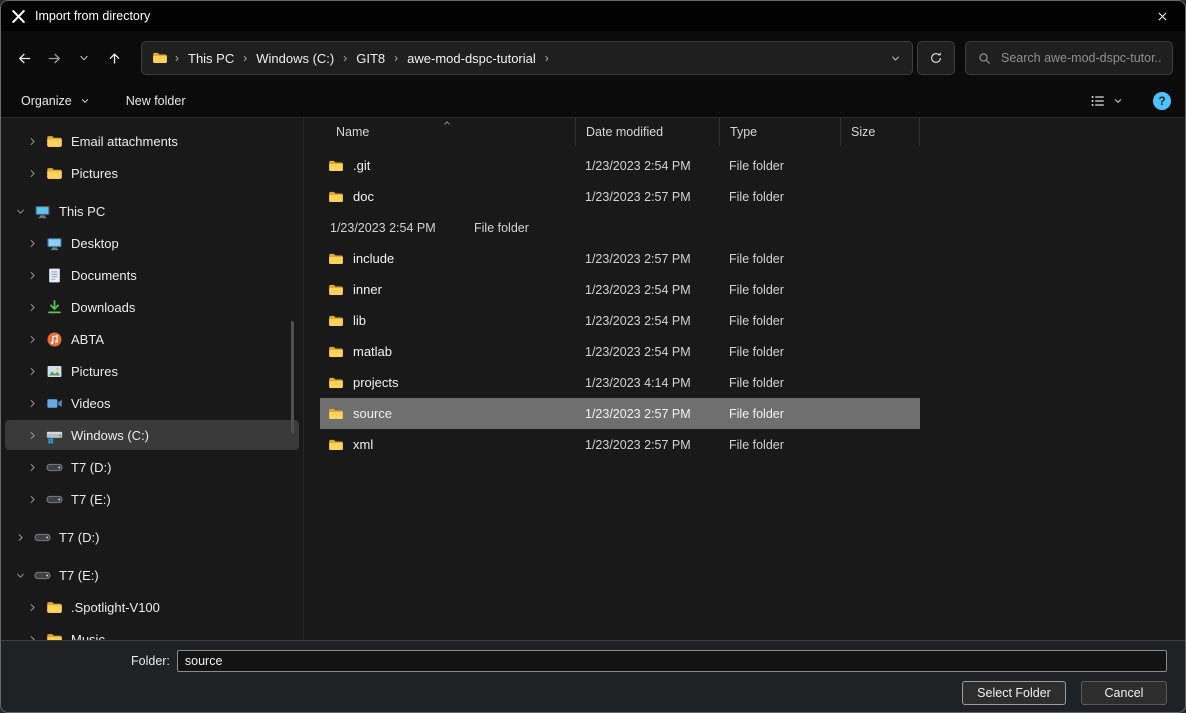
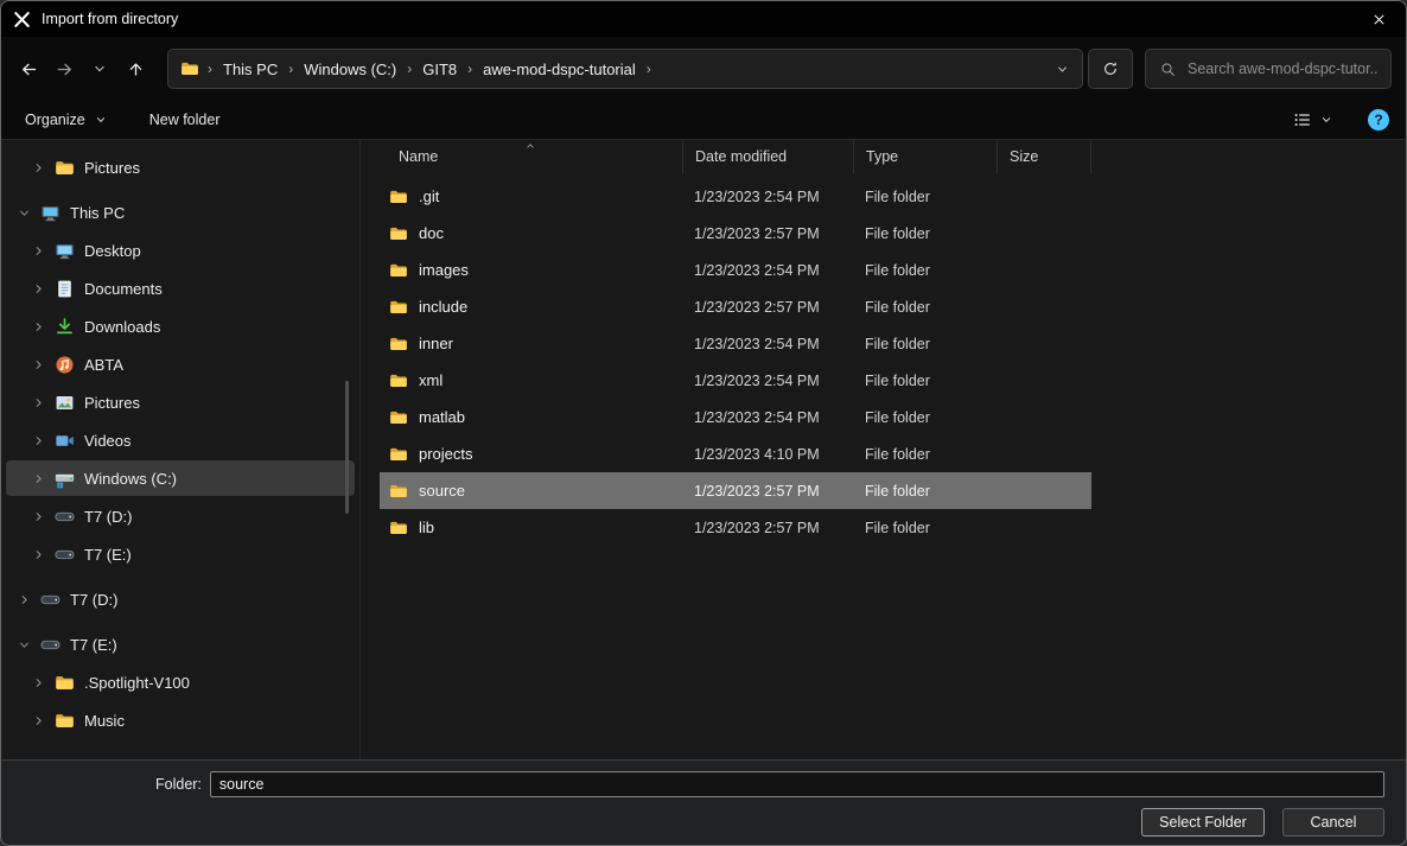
  Import from directory
  ›
  This PC
  ›
  Windows (C:)
  ›
  GIT8
  ›
  awe-mod-dspc-tutorial
  ›
  Search awe-mod-dspc-tutor..
  Organize
  New folder
  ?
- Email attachments
  Pictures
  This PC
  Desktop
  Documents
  Downloads
  ABTA
  Pictures
  Videos
  Windows (C:)
  T7 (D:)
  T7 (E:)
  T7 (D:)
  T7 (E:)
  .Spotlight-V100
  Music
  Name
  Date modified
  Type
  Size
  .git
  1/23/2023 2:54 PM
  File folder
  doc
  1/23/2023 2:57 PM
  File folder
+ images
  1/23/2023 2:54 PM
  File folder
  include
  1/23/2023 2:57 PM
  File folder
  inner
  1/23/2023 2:54 PM
  File folder
- lib
+ xml
  1/23/2023 2:54 PM
  File folder
  matlab
  1/23/2023 2:54 PM
  File folder
  projects
- 1/23/2023 4:14 PM
+ 1/23/2023 4:10 PM
  File folder
  source
  1/23/2023 2:57 PM
  File folder
- xml
+ lib
  1/23/2023 2:57 PM
  File folder
  Folder:
  source
  Select Folder
  Cancel
